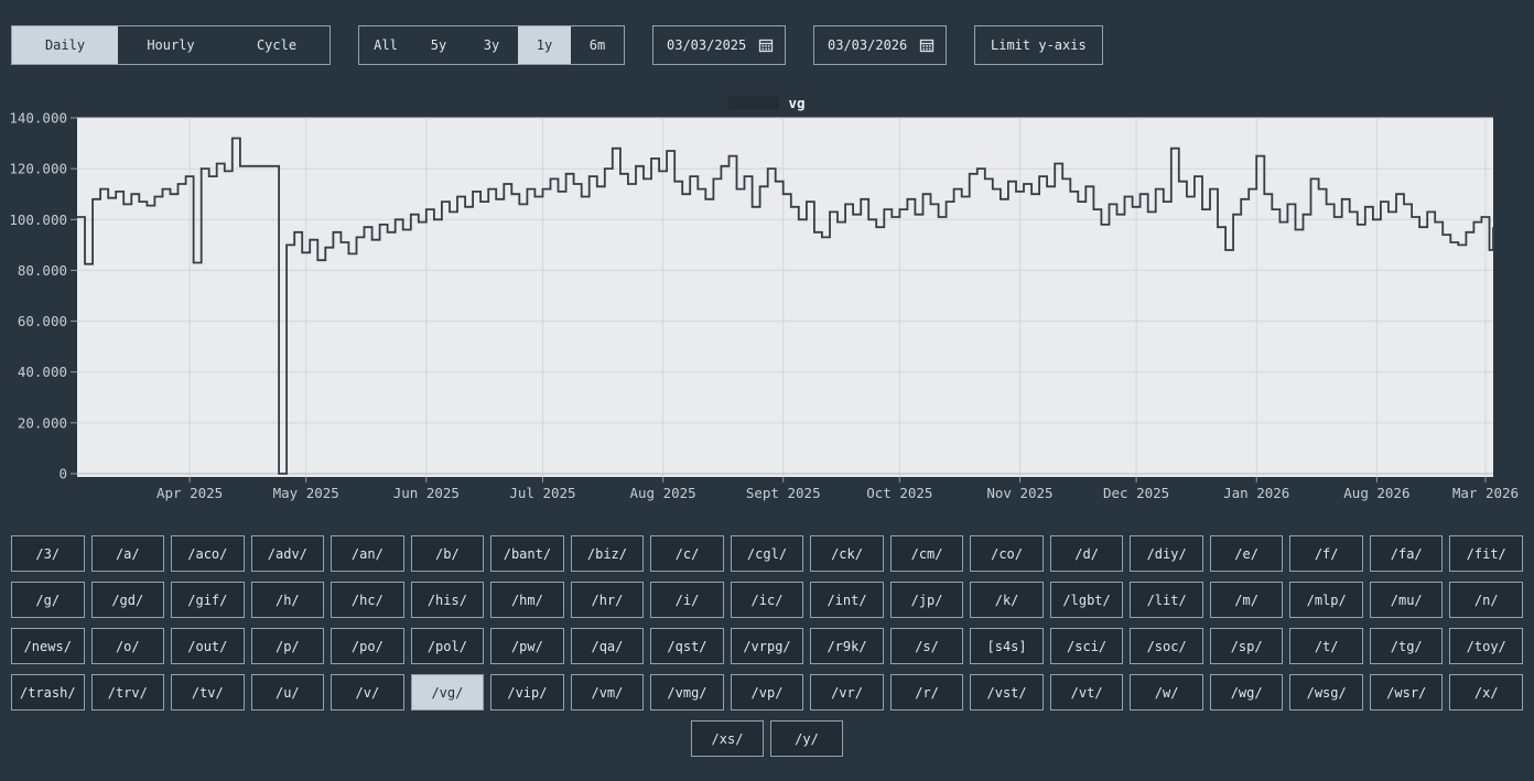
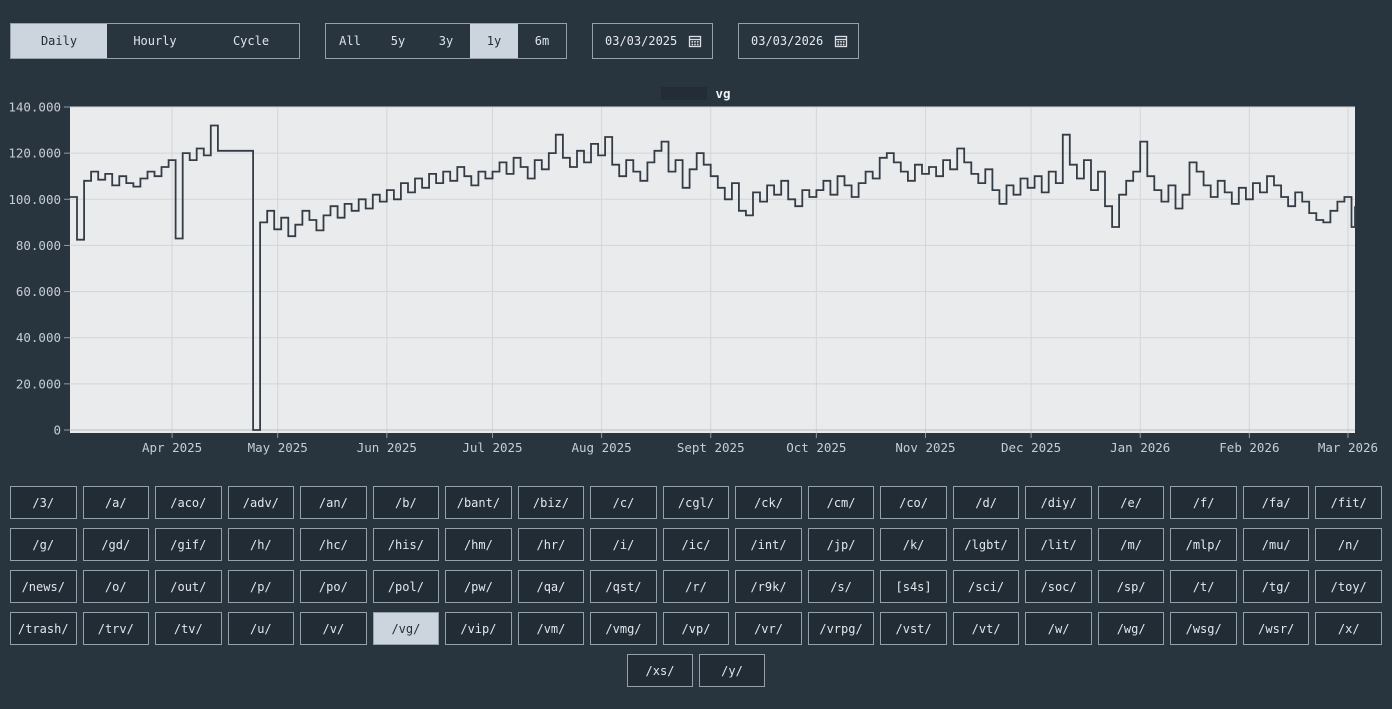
  Daily
  Hourly
  Cycle
  All
  5y
  3y
  1y
  6m
  03/03/2025
  03/03/2026
- Limit y-axis
  vg
  Apr 2025
  May 2025
  Jun 2025
  Jul 2025
  Aug 2025
  Sept 2025
  Oct 2025
  Nov 2025
  Dec 2025
  Jan 2026
- Aug 2026
+ Feb 2026
  Mar 2026
  0
  20.000
  40.000
  60.000
  80.000
  100.000
  120.000
  140.000
  /3/
  /a/
  /aco/
  /adv/
  /an/
  /b/
  /bant/
  /biz/
  /c/
  /cgl/
  /ck/
  /cm/
  /co/
  /d/
  /diy/
  /e/
  /f/
  /fa/
  /fit/
  /g/
  /gd/
  /gif/
  /h/
  /hc/
  /his/
  /hm/
  /hr/
  /i/
  /ic/
  /int/
  /jp/
  /k/
  /lgbt/
  /lit/
  /m/
  /mlp/
  /mu/
  /n/
  /news/
  /o/
  /out/
  /p/
  /po/
  /pol/
  /pw/
  /qa/
  /qst/
- /vrpg/
+ /r/
  /r9k/
  /s/
  [s4s]
  /sci/
  /soc/
  /sp/
  /t/
  /tg/
  /toy/
  /trash/
  /trv/
  /tv/
  /u/
  /v/
  /vg/
  /vip/
  /vm/
  /vmg/
  /vp/
  /vr/
- /r/
+ /vrpg/
  /vst/
  /vt/
  /w/
  /wg/
  /wsg/
  /wsr/
  /x/
  /xs/
  /y/
